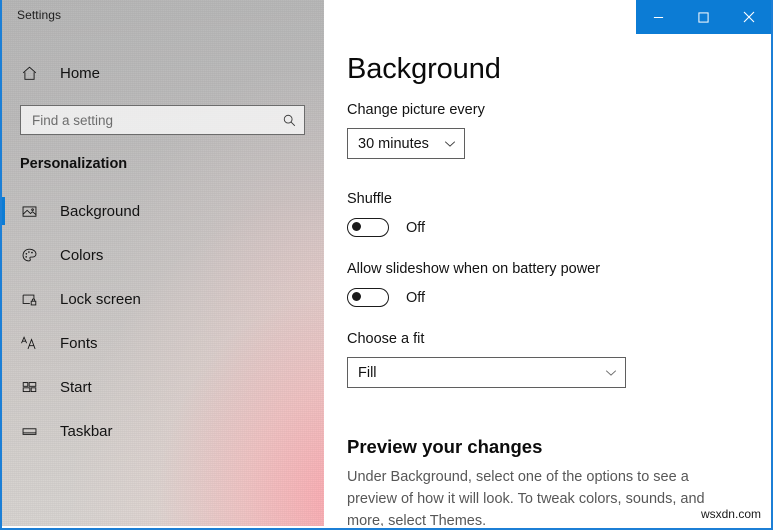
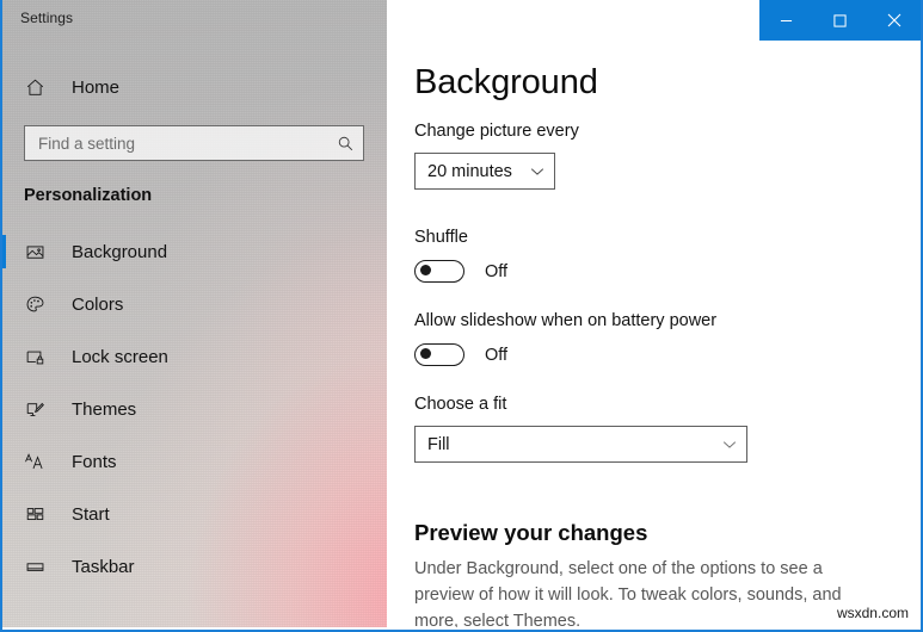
  Home
  Find a setting
  Personalization
  Background
  Colors
  Lock screen
+ Themes
  Fonts
  Start
  Taskbar
  Settings
  Background
  Change picture every
- 30 minutes
+ 20 minutes
  Shuffle
  Off
  Allow slideshow when on battery power
  Off
  Choose a fit
  Fill
  Preview your changes
  Under Background, select one of the options to see a preview of how it will look. To tweak colors, sounds, and more, select Themes.
  wsxdn.com
